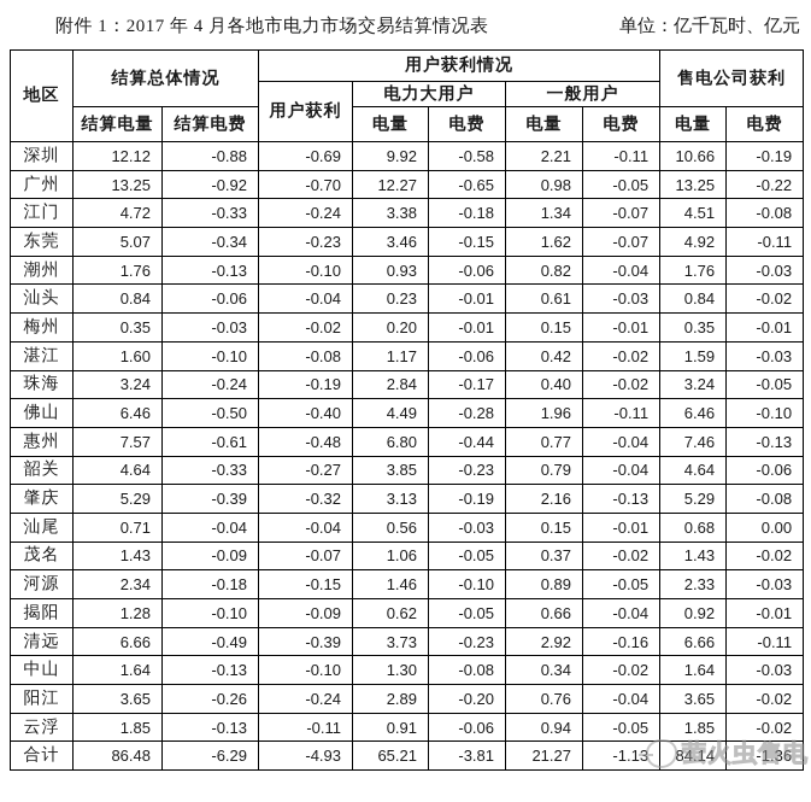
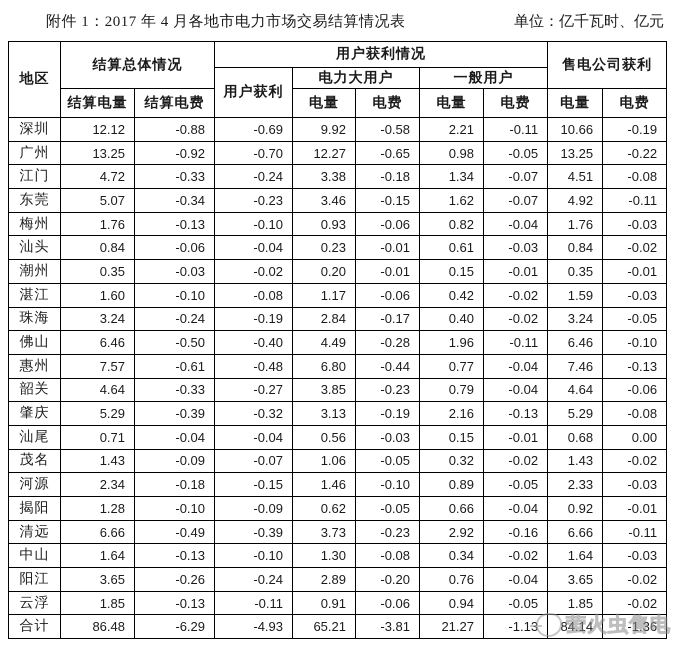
  附件 1：2017 年 4 月各地市电力市场交易结算情况表
  单位：亿千瓦时、亿元
  地区	结算总体情况	用户获利情况	售电公司获利
  用户获利	电力大用户	一般用户
  结算电量	结算电费	电量	电费	电量	电费	电量	电费
  深圳	12.12	-0.88	-0.69	9.92	-0.58	2.21	-0.11	10.66	-0.19
  广州	13.25	-0.92	-0.70	12.27	-0.65	0.98	-0.05	13.25	-0.22
  江门	4.72	-0.33	-0.24	3.38	-0.18	1.34	-0.07	4.51	-0.08
  东莞	5.07	-0.34	-0.23	3.46	-0.15	1.62	-0.07	4.92	-0.11
- 潮州	1.76	-0.13	-0.10	0.93	-0.06	0.82	-0.04	1.76	-0.03
+ 梅州	1.76	-0.13	-0.10	0.93	-0.06	0.82	-0.04	1.76	-0.03
  汕头	0.84	-0.06	-0.04	0.23	-0.01	0.61	-0.03	0.84	-0.02
- 梅州	0.35	-0.03	-0.02	0.20	-0.01	0.15	-0.01	0.35	-0.01
+ 潮州	0.35	-0.03	-0.02	0.20	-0.01	0.15	-0.01	0.35	-0.01
  湛江	1.60	-0.10	-0.08	1.17	-0.06	0.42	-0.02	1.59	-0.03
  珠海	3.24	-0.24	-0.19	2.84	-0.17	0.40	-0.02	3.24	-0.05
  佛山	6.46	-0.50	-0.40	4.49	-0.28	1.96	-0.11	6.46	-0.10
  惠州	7.57	-0.61	-0.48	6.80	-0.44	0.77	-0.04	7.46	-0.13
  韶关	4.64	-0.33	-0.27	3.85	-0.23	0.79	-0.04	4.64	-0.06
  肇庆	5.29	-0.39	-0.32	3.13	-0.19	2.16	-0.13	5.29	-0.08
  汕尾	0.71	-0.04	-0.04	0.56	-0.03	0.15	-0.01	0.68	0.00
- 茂名	1.43	-0.09	-0.07	1.06	-0.05	0.37	-0.02	1.43	-0.02
+ 茂名	1.43	-0.09	-0.07	1.06	-0.05	0.32	-0.02	1.43	-0.02
  河源	2.34	-0.18	-0.15	1.46	-0.10	0.89	-0.05	2.33	-0.03
  揭阳	1.28	-0.10	-0.09	0.62	-0.05	0.66	-0.04	0.92	-0.01
  清远	6.66	-0.49	-0.39	3.73	-0.23	2.92	-0.16	6.66	-0.11
  中山	1.64	-0.13	-0.10	1.30	-0.08	0.34	-0.02	1.64	-0.03
  阳江	3.65	-0.26	-0.24	2.89	-0.20	0.76	-0.04	3.65	-0.02
  云浮	1.85	-0.13	-0.11	0.91	-0.06	0.94	-0.05	1.85	-0.02
  合计	86.48	-6.29	-4.93	65.21	-3.81	21.27	-1.13	84.14	-1.36
  萤火虫售电
